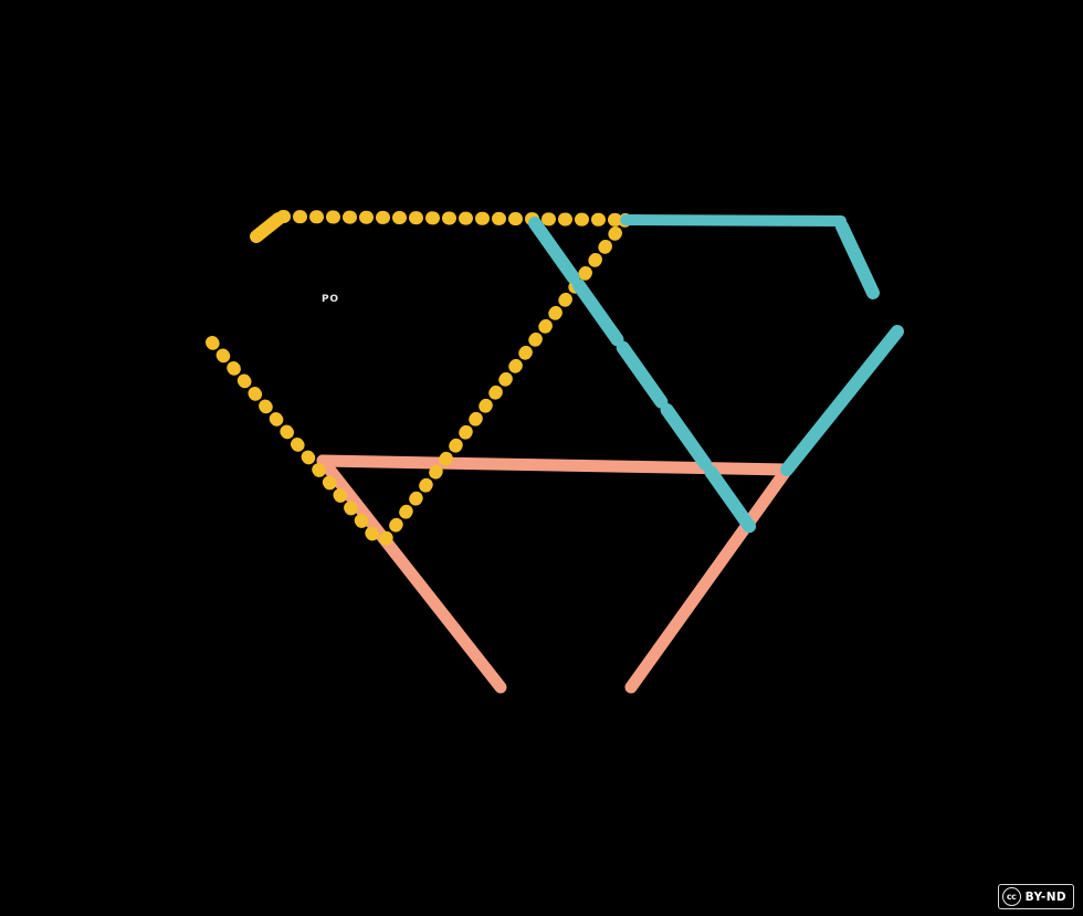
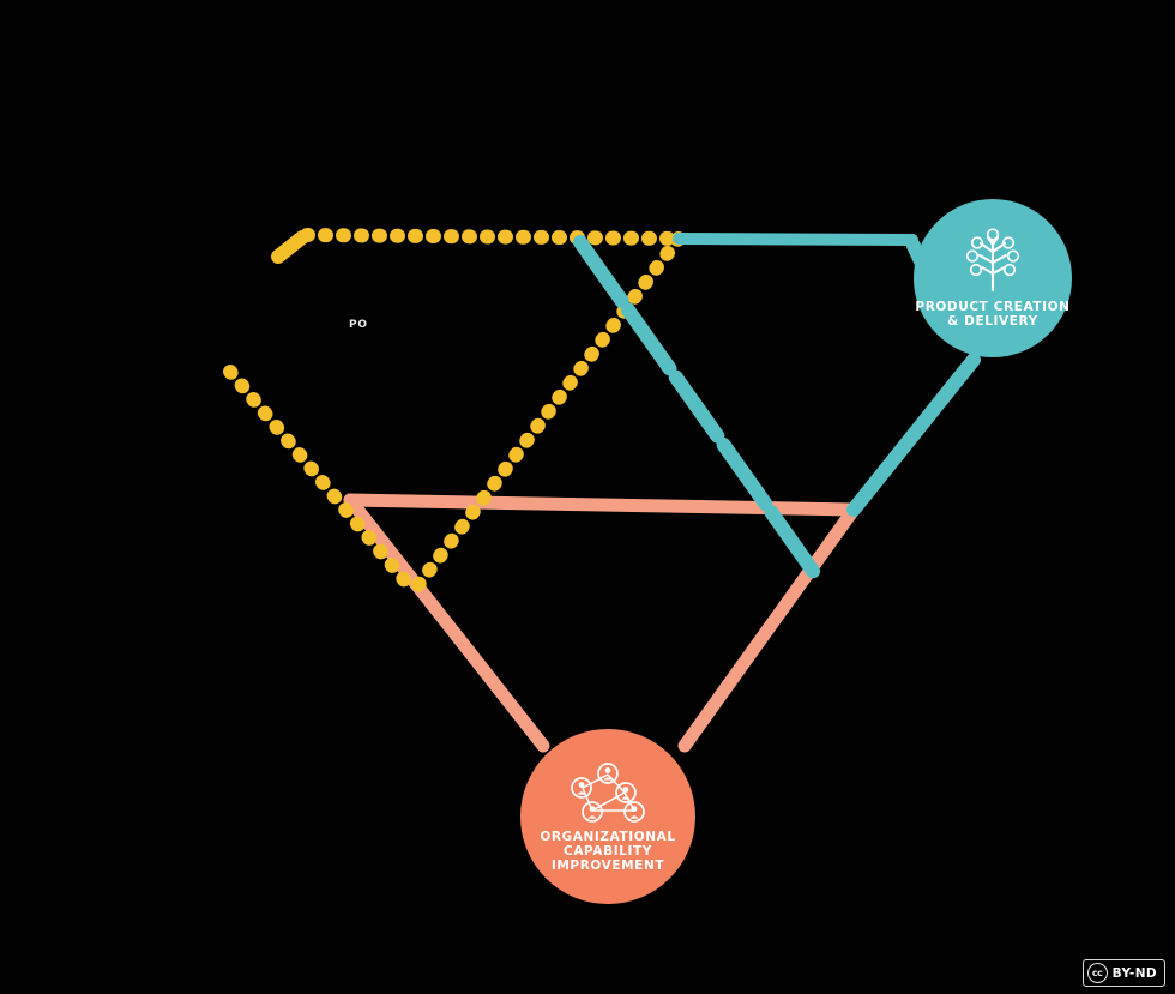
  PO
+ PRODUCT CREATION
+ & DELIVERY
+ ORGANIZATIONAL
+ CAPABILITY
+ IMPROVEMENT
  cc
  BY-ND
